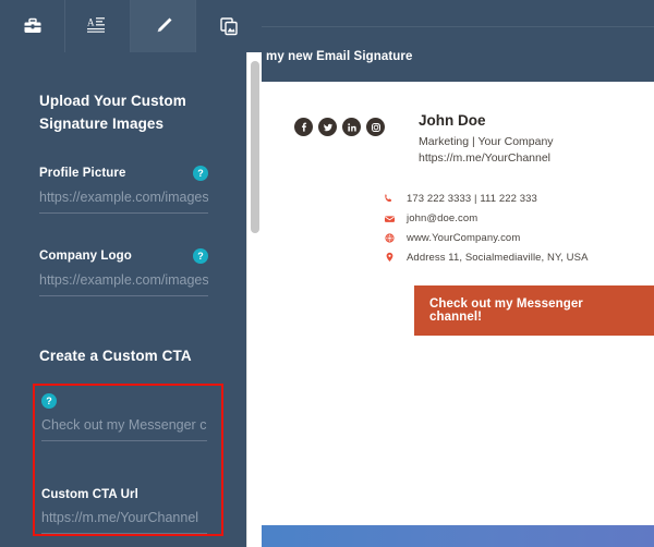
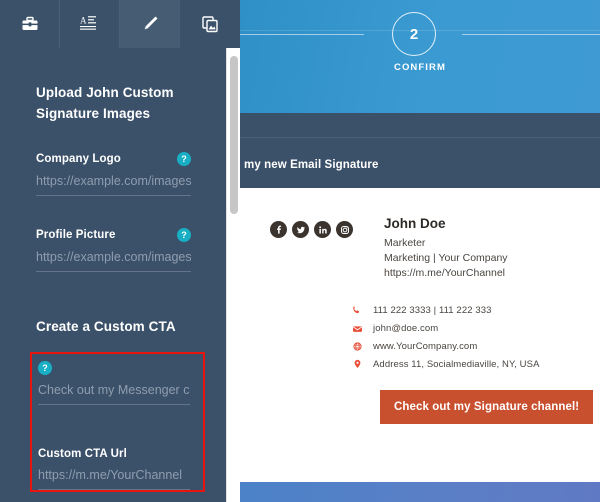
  A
- Upload Your Custom Signature Images
+ Upload John Custom Signature Images
- Profile Picture
+ Company Logo
  ?
  https://example.com/images
- Company Logo
+ Profile Picture
  ?
  https://example.com/images
  Create a Custom CTA
  ?
  Check out my Messenger c
  Custom CTA Url
  https://m.me/YourChannel
+ 2
+ CONFIRM
  my new Email Signature
  John Doe
+ Marketer
  Marketing | Your Company
  https://m.me/YourChannel
- 173 222 3333 | 111 222 333
+ 111 222 3333 | 111 222 333
  john@doe.com
  www.YourCompany.com
  Address 11, Socialmediaville, NY, USA
- Check out my Messenger channel!
+ Check out my Signature channel!
